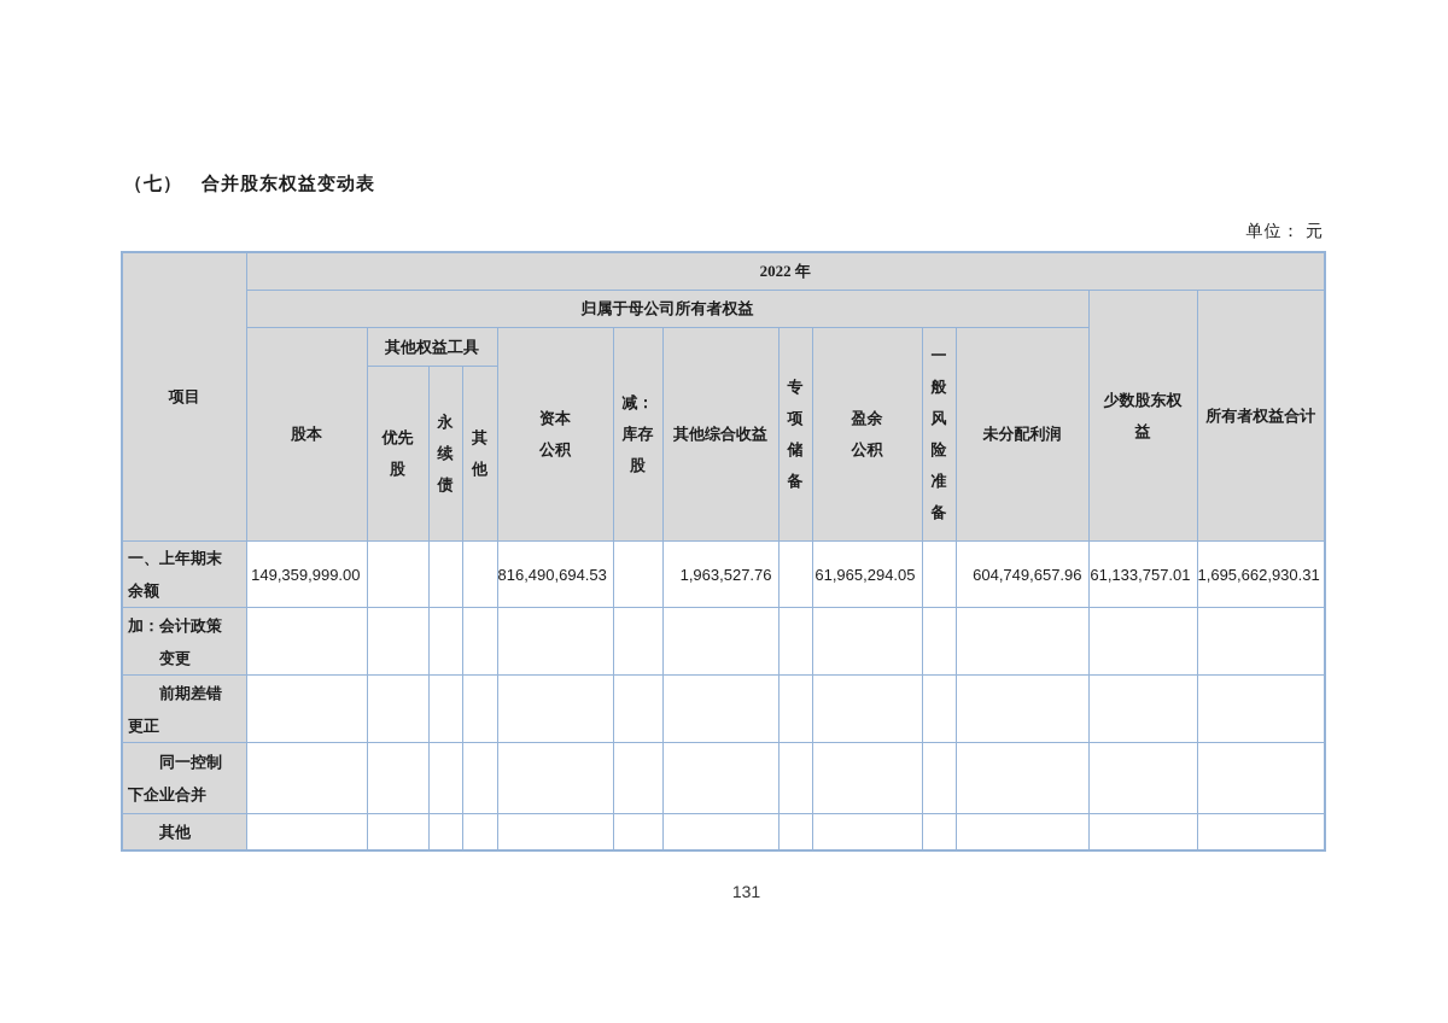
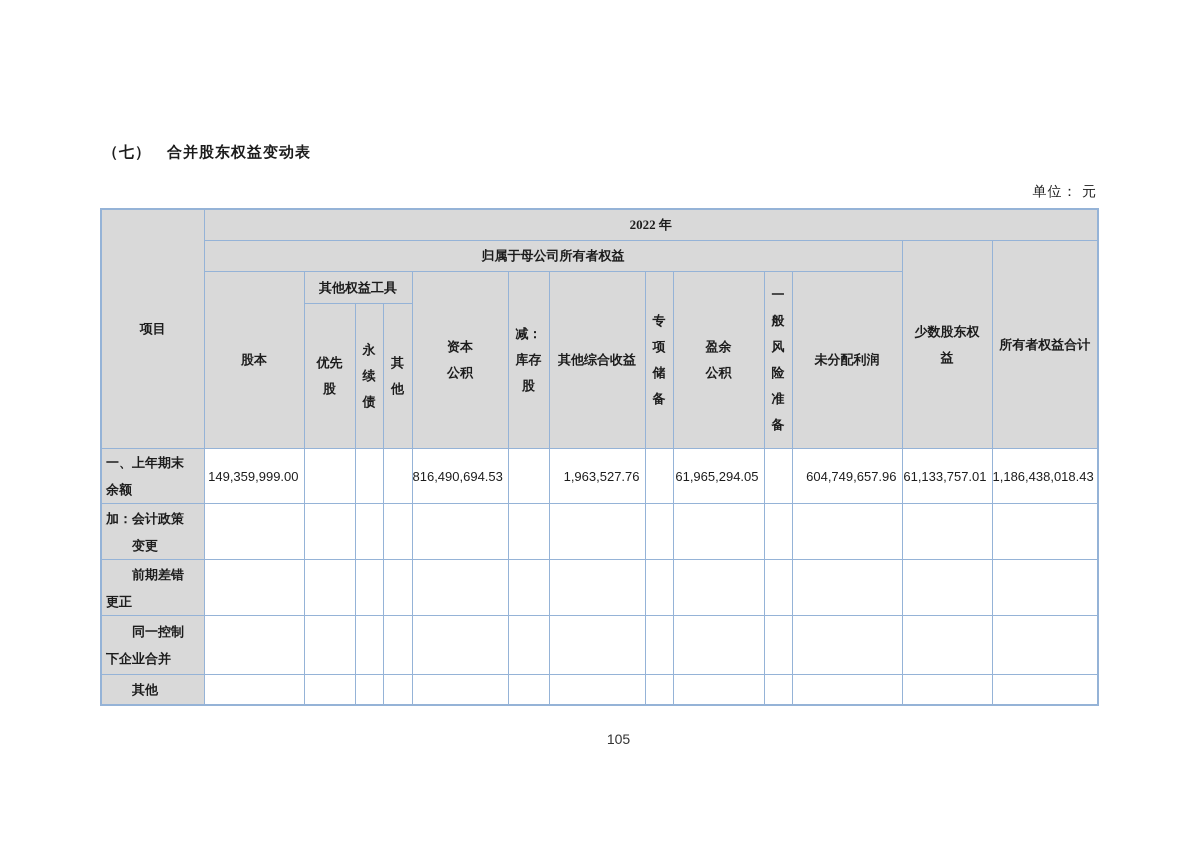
  （七） 合并股东权益变动表
  单位： 元
  项目	2022 年
  归属于母公司所有者权益	少数股东权 益	所有者权益合计
  股本	其他权益工具	资本 公积	减： 库存 股	其他综合收益	专 项 储 备	盈余 公积	一 般 风 险 准 备	未分配利润
  优先 股	永 续 债	其 他
- 一、上年期末 余额	149,359,999.00				816,490,694.53		1,963,527.76		61,965,294.05		604,749,657.96	61,133,757.01	1,695,662,930.31
+ 一、上年期末 余额	149,359,999.00				816,490,694.53		1,963,527.76		61,965,294.05		604,749,657.96	61,133,757.01	1,186,438,018.43
  加：会计政策 变更
  前期差错 更正
  同一控制 下企业合并
  其他
- 131
+ 105
